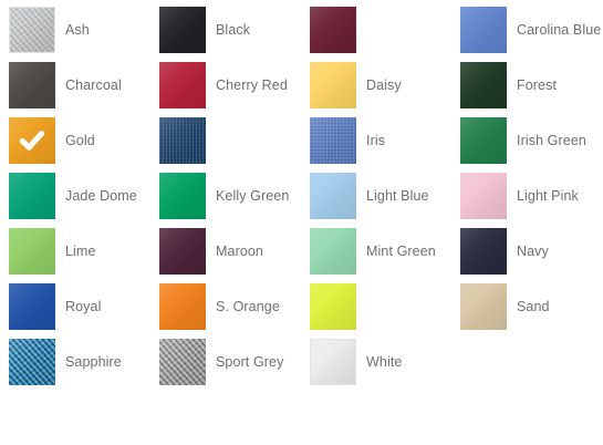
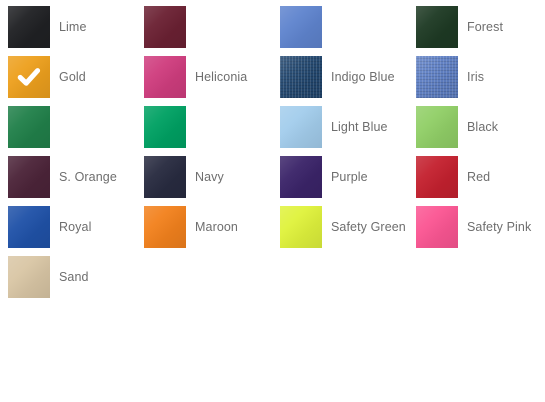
- Ash
- Black
+ Lime
- Carolina Blue
- Charcoal
- Cherry Red
- Daisy
  Forest
  Gold
+ Heliconia
+ Indigo Blue
  Iris
- Irish Green
- Jade Dome
- Kelly Green
  Light Blue
- Light Pink
- Lime
+ Black
- Maroon
+ S. Orange
- Mint Green
  Navy
+ Purple
+ Red
  Royal
- S. Orange
+ Maroon
+ Safety Green
+ Safety Pink
  Sand
- Sapphire
- Sport Grey
- White
